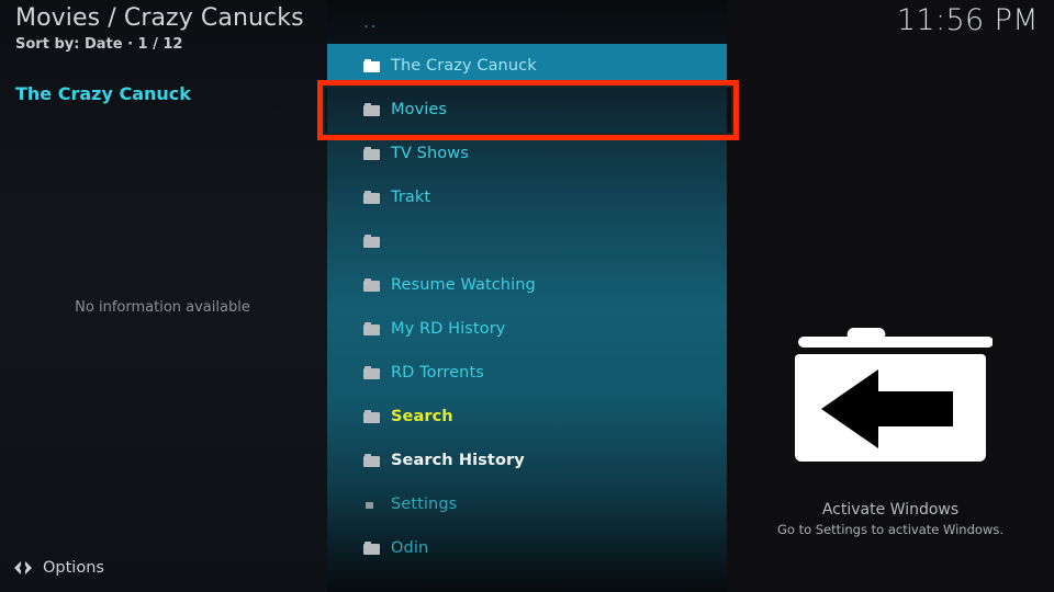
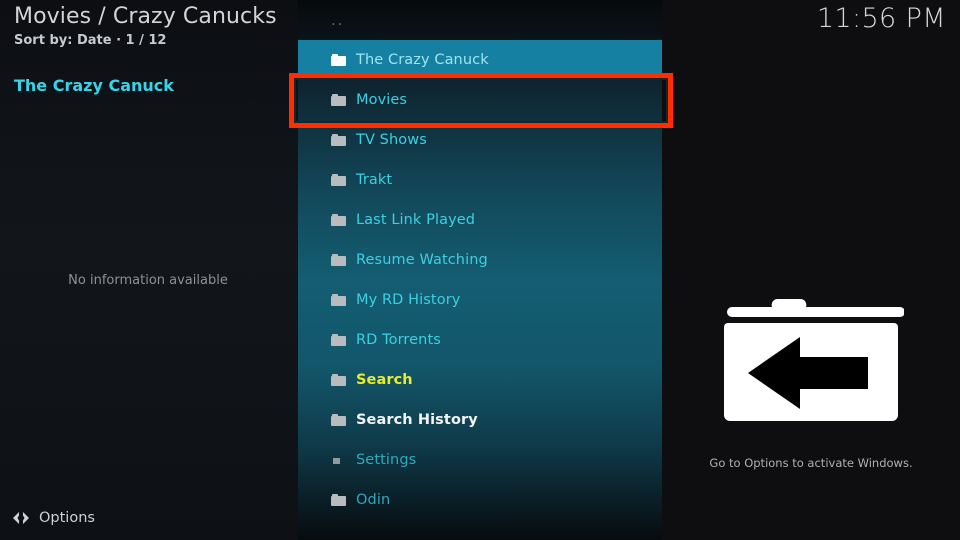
  Movies / Crazy Canucks
  Sort by: Date · 1 / 12
  11:56 PM
  The Crazy Canuck
  No information available
  ..
  The Crazy Canuck
  Movies
  TV Shows
  Trakt
+ Last Link Played
  Resume Watching
  My RD History
  RD Torrents
  Search
  Search History
  Settings
  Odin
- Activate Windows
- Go to Settings to activate Windows.
+ Go to Options to activate Windows.
  Options
